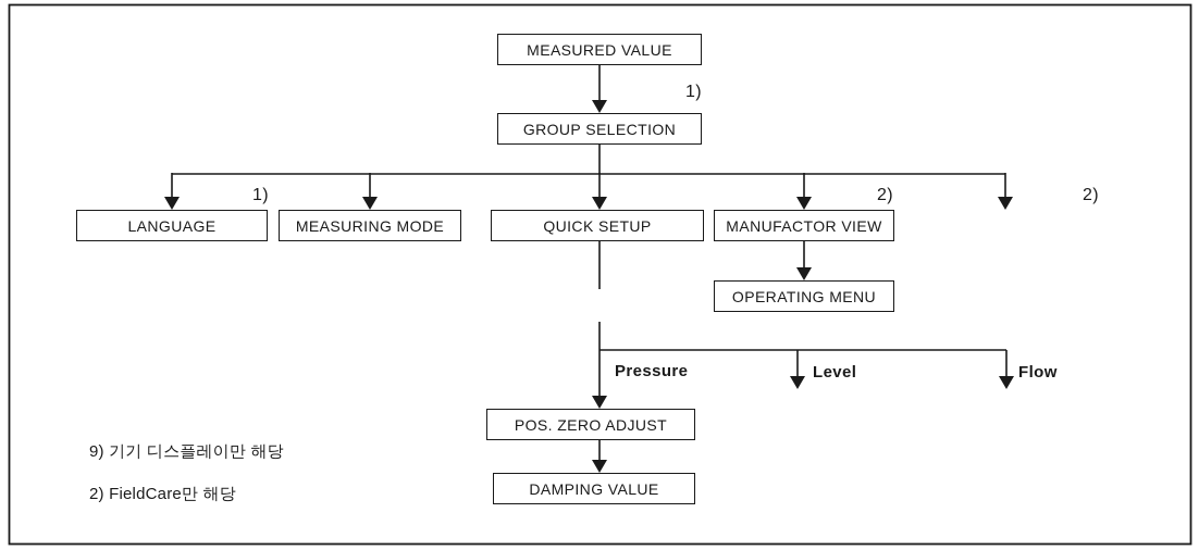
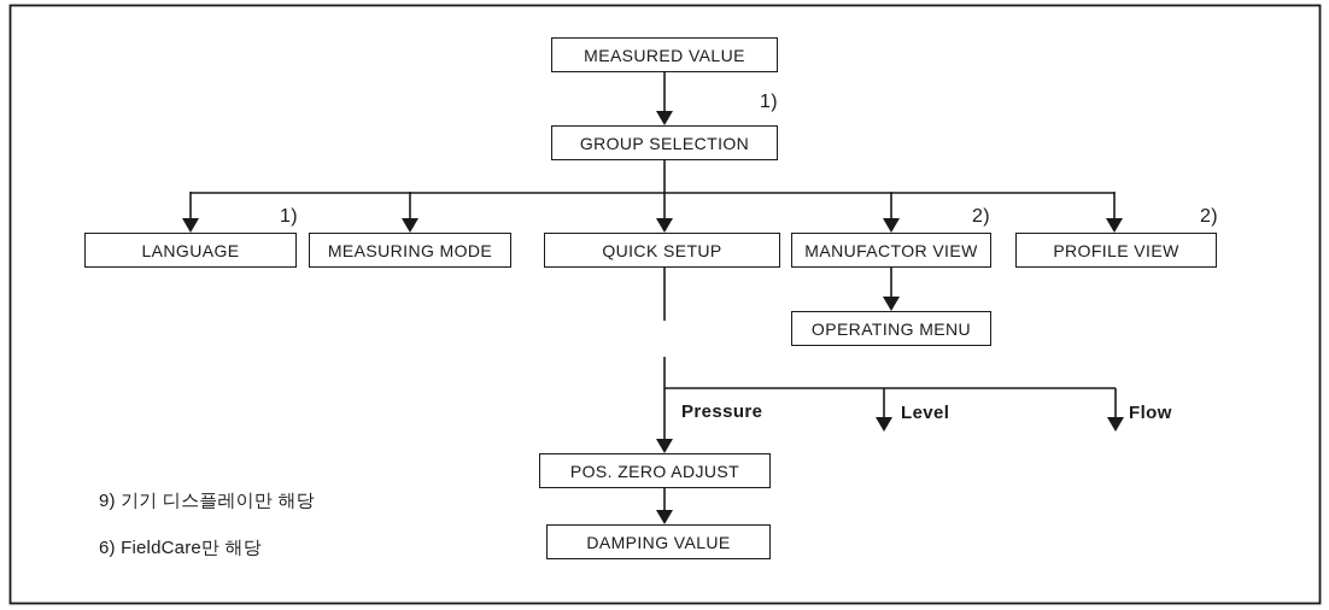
  MEASURED VALUE
  GROUP SELECTION
  LANGUAGE
  MEASURING MODE
  QUICK SETUP
  MANUFACTOR VIEW
+ PROFILE VIEW
  OPERATING MENU
  POS. ZERO ADJUST
  DAMPING VALUE
  1)
  1)
  2)
  2)
  Pressure
  Level
  Flow
  9) 기기 디스플레이만 해당
- 2) FieldCare만 해당
+ 6) FieldCare만 해당
